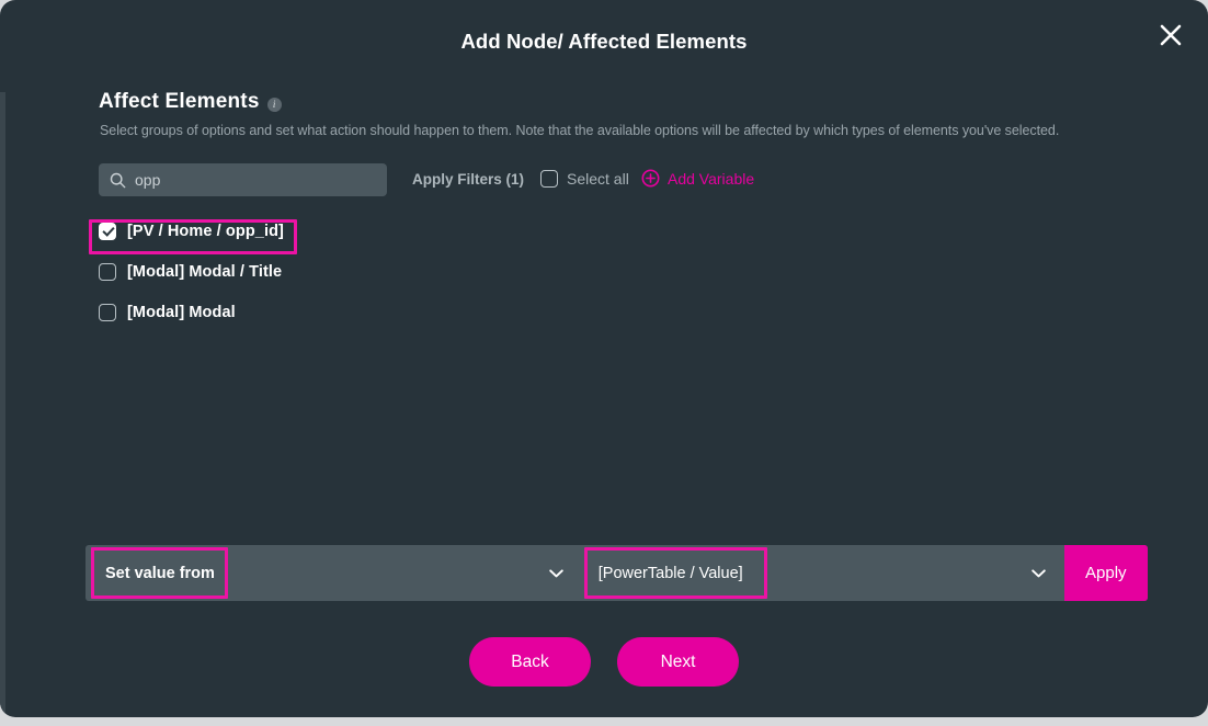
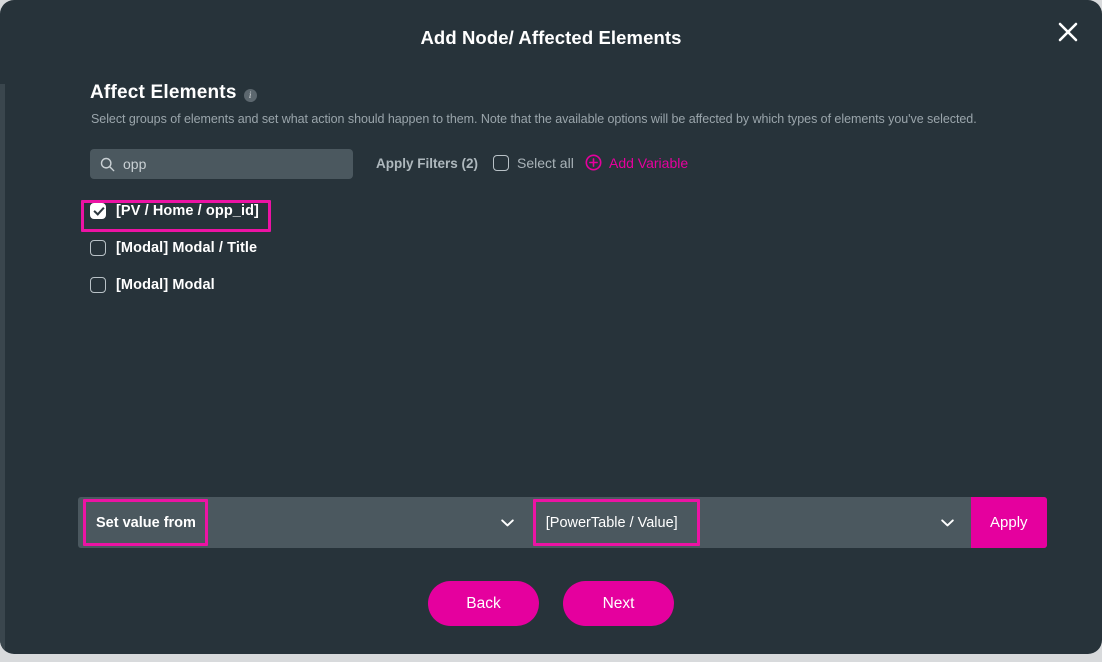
  Add Node/ Affected Elements
  Affect Elements
  i
- Select groups of options and set what action should happen to them. Note that the available options will be affected by which types of elements you've selected.
+ Select groups of elements and set what action should happen to them. Note that the available options will be affected by which types of elements you've selected.
  opp
- Apply Filters (1)
+ Apply Filters (2)
  Select all
  Add Variable
  [PV / Home / opp_id]
  [Modal] Modal / Title
  [Modal] Modal
  Set value from
  [PowerTable / Value]
  Apply
  Back
  Next
